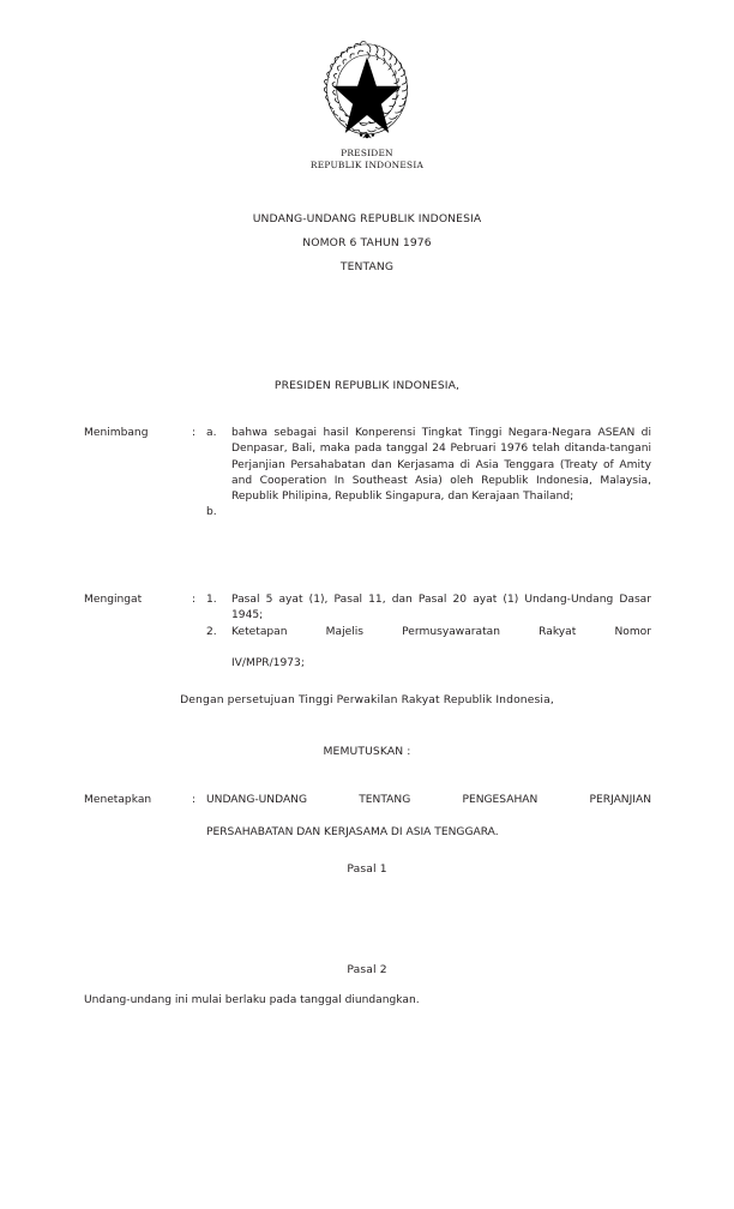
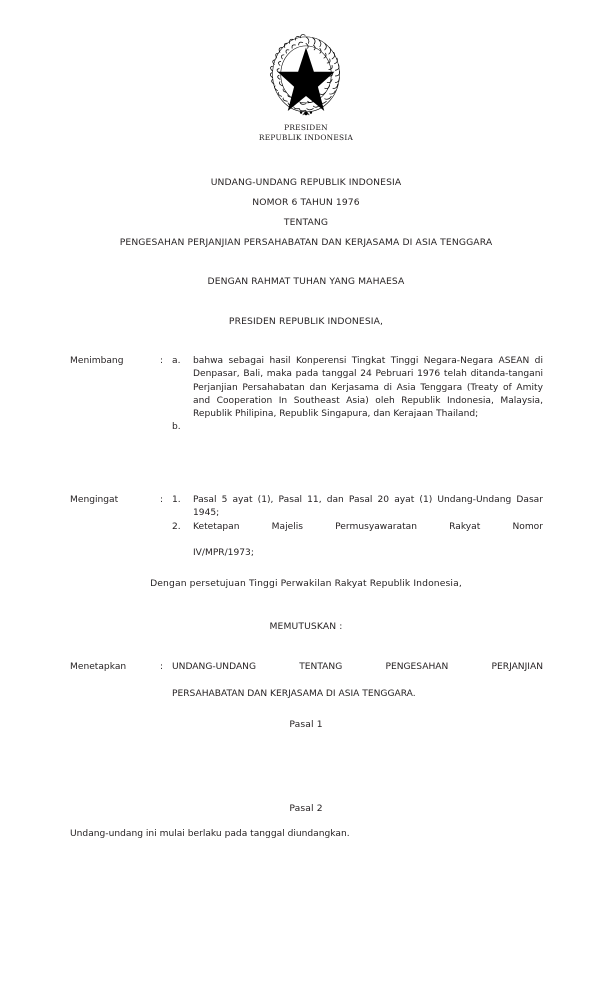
  PRESIDEN
  REPUBLIK INDONESIA
  UNDANG-UNDANG REPUBLIK INDONESIA
  NOMOR 6 TAHUN 1976
  TENTANG
+ PENGESAHAN PERJANJIAN PERSAHABATAN DAN KERJASAMA DI ASIA TENGGARA
+ DENGAN RAHMAT TUHAN YANG MAHAESA
  PRESIDEN REPUBLIK INDONESIA,
  Menimbang
  :
  a.
  bahwa sebagai hasil Konperensi Tingkat Tinggi Negara-Negara ASEAN di Denpasar, Bali, maka pada tanggal 24 Pebruari 1976 telah ditanda-tangani Perjanjian Persahabatan dan Kerjasama di Asia Tenggara (Treaty of Amity and Cooperation In Southeast Asia) oleh Republik Indonesia, Malaysia, Republik Philipina, Republik Singapura, dan Kerajaan Thailand;
  b.
  Mengingat
  :
  1.
  Pasal 5 ayat (1), Pasal 11, dan Pasal 20 ayat (1) Undang-Undang Dasar 1945;
  2.
  Ketetapan Majelis Permusyawaratan Rakyat Nomor
  IV/MPR/1973;
  Dengan persetujuan Tinggi Perwakilan Rakyat Republik Indonesia,
  MEMUTUSKAN :
  Menetapkan
  :
  UNDANG-UNDANG TENTANG PENGESAHAN PERJANJIAN
  PERSAHABATAN DAN KERJASAMA DI ASIA TENGGARA.
  Pasal 1
  Pasal 2
  Undang-undang ini mulai berlaku pada tanggal diundangkan.
